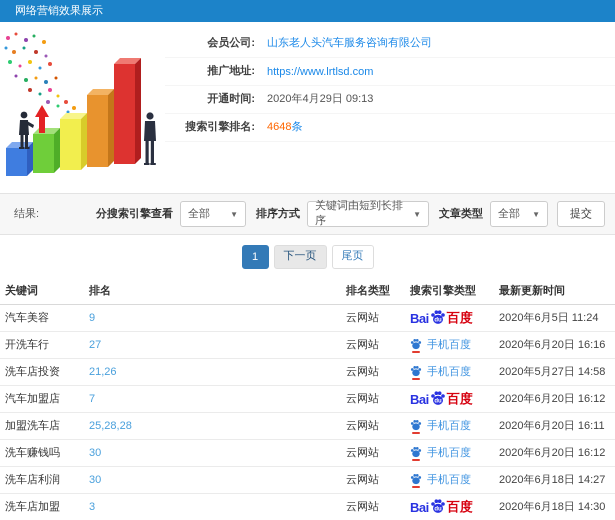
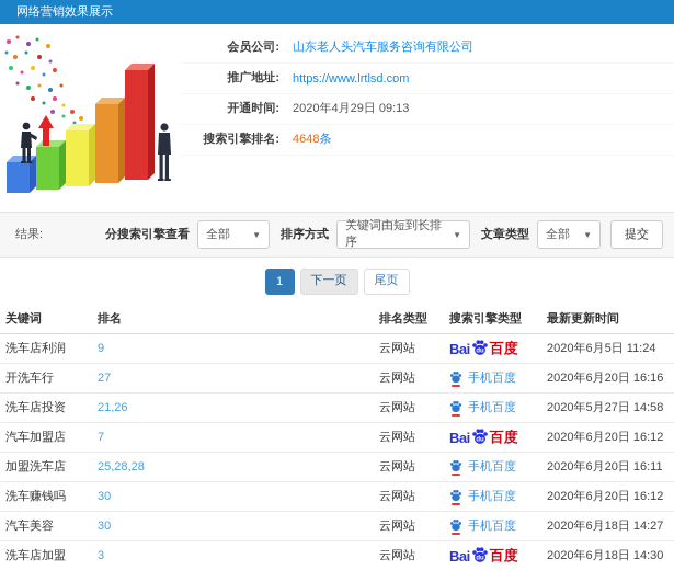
  网络营销效果展示
  会员公司:
  山东老人头汽车服务咨询有限公司
  推广地址:
  https://www.lrtlsd.com
  开通时间:
  2020年4月29日 09:13
  搜索引擎排名:
  4648条
  结果:
  分搜索引擎查看
  全部
  ▼
  排序方式
  关键词由短到长排序
  ▼
  文章类型
  全部
  ▼
  提交
  1
  下一页
  尾页
  关键词
  排名
  排名类型
  搜索引擎类型
  最新更新时间
- 汽车美容
+ 洗车店利润
  9
  云网站
  Bai
  百度
  2020年6月5日 11:24
  开洗车行
  27
  云网站
  手机百度
  2020年6月20日 16:16
  洗车店投资
  21,26
  云网站
  手机百度
  2020年5月27日 14:58
  汽车加盟店
  7
  云网站
  Bai
  百度
  2020年6月20日 16:12
  加盟洗车店
  25,28,28
  云网站
  手机百度
  2020年6月20日 16:11
  洗车赚钱吗
  30
  云网站
  手机百度
  2020年6月20日 16:12
- 洗车店利润
+ 汽车美容
  30
  云网站
  手机百度
  2020年6月18日 14:27
  洗车店加盟
  3
  云网站
  Bai
  百度
  2020年6月18日 14:30
